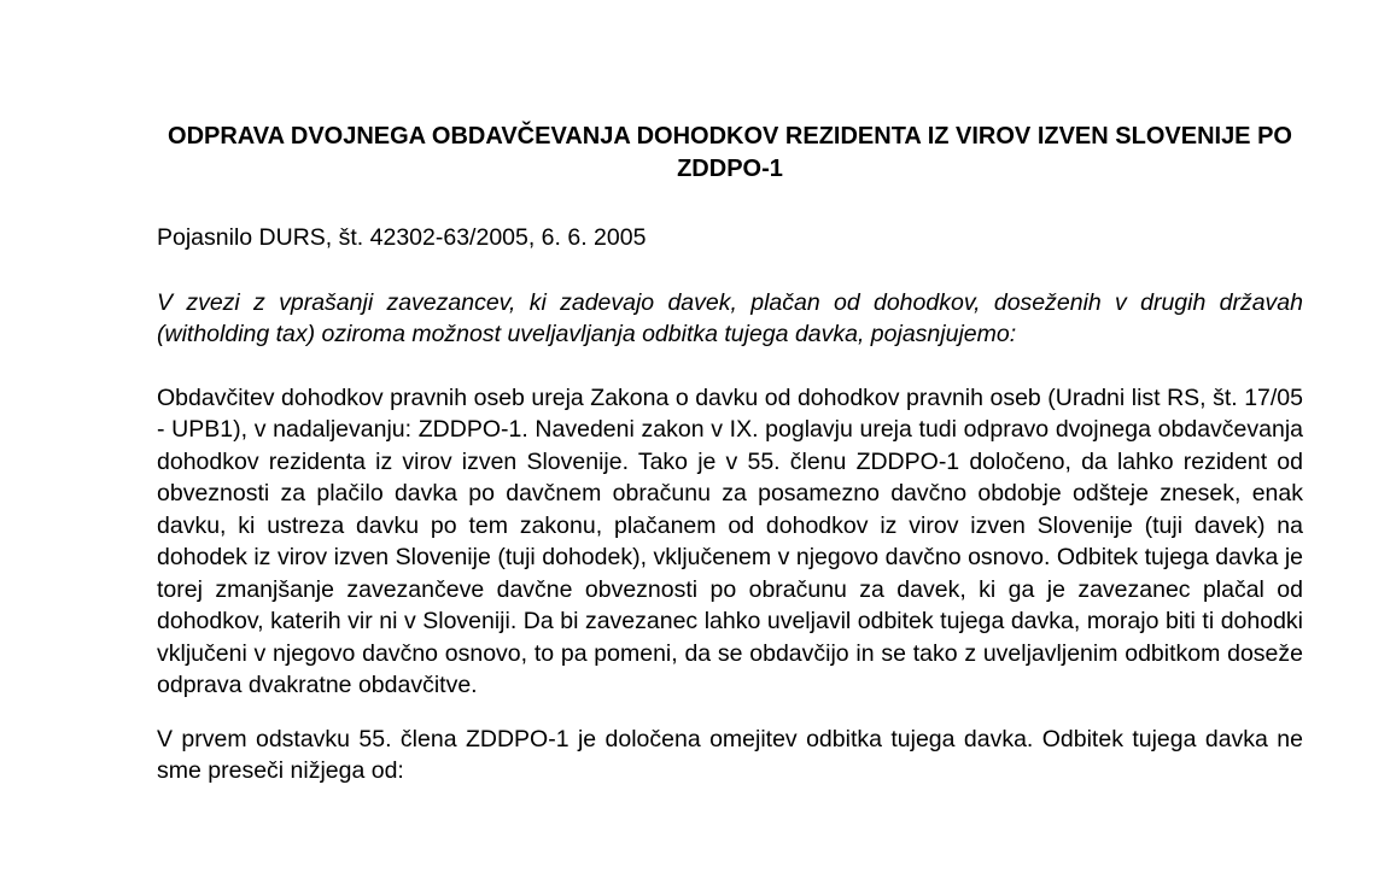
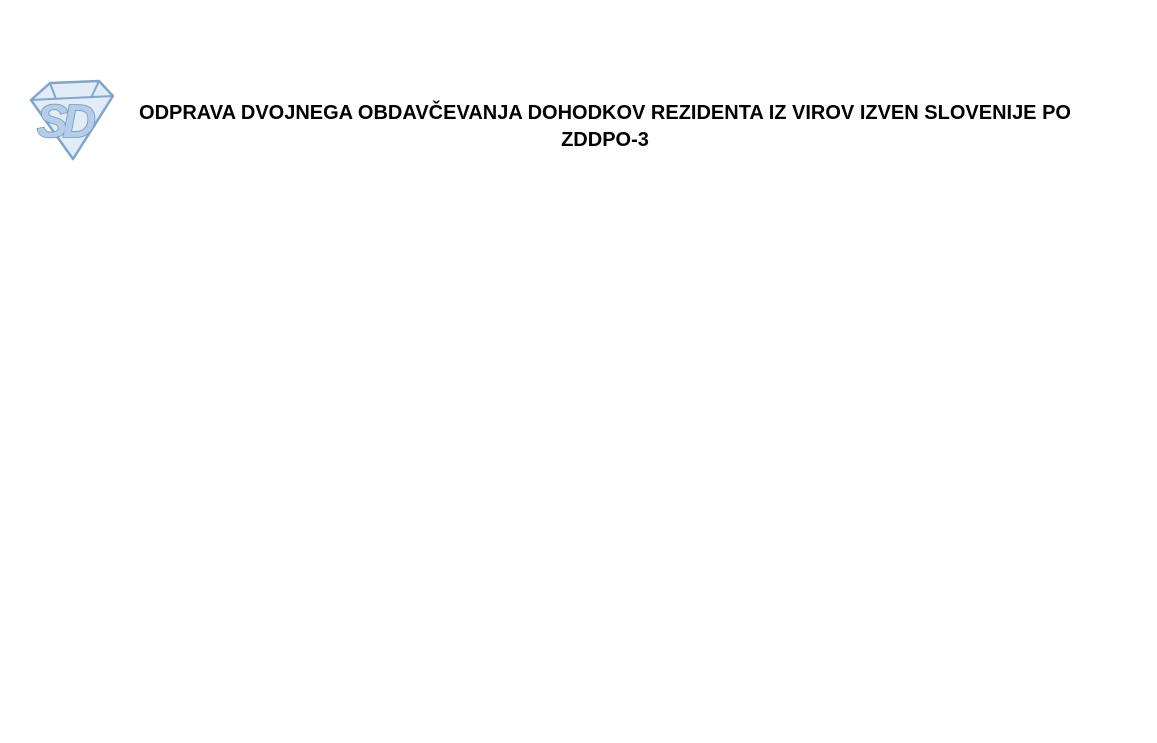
+ SD
- ODPRAVA DVOJNEGA OBDAVČEVANJA DOHODKOV REZIDENTA IZ VIROV IZVEN SLOVENIJE PO ZDDPO-1
+ ODPRAVA DVOJNEGA OBDAVČEVANJA DOHODKOV REZIDENTA IZ VIROV IZVEN SLOVENIJE PO ZDDPO-3
- Pojasnilo DURS, št. 42302-63/2005, 6. 6. 2005
- V zvezi z vprašanji zavezancev, ki zadevajo davek, plačan od dohodkov, doseženih v drugih državah (witholding tax) oziroma možnost uveljavljanja odbitka tujega davka, pojasnjujemo:
- Obdavčitev dohodkov pravnih oseb ureja Zakona o davku od dohodkov pravnih oseb (Uradni list RS, št. 17/05 - UPB1), v nadaljevanju: ZDDPO-1. Navedeni zakon v IX. poglavju ureja tudi odpravo dvojnega obdavčevanja dohodkov rezidenta iz virov izven Slovenije. Tako je v 55. členu ZDDPO-1 določeno, da lahko rezident od obveznosti za plačilo davka po davčnem obračunu za posamezno davčno obdobje odšteje znesek, enak davku, ki ustreza davku po tem zakonu, plačanem od dohodkov iz virov izven Slovenije (tuji davek) na dohodek iz virov izven Slovenije (tuji dohodek), vključenem v njegovo davčno osnovo. Odbitek tujega davka je torej zmanjšanje zavezančeve davčne obveznosti po obračunu za davek, ki ga je zavezanec plačal od dohodkov, katerih vir ni v Sloveniji. Da bi zavezanec lahko uveljavil odbitek tujega davka, morajo biti ti dohodki vključeni v njegovo davčno osnovo, to pa pomeni, da se obdavčijo in se tako z uveljavljenim odbitkom doseže odprava dvakratne obdavčitve.
- V prvem odstavku 55. člena ZDDPO-1 je določena omejitev odbitka tujega davka. Odbitek tujega davka ne sme preseči nižjega od:
